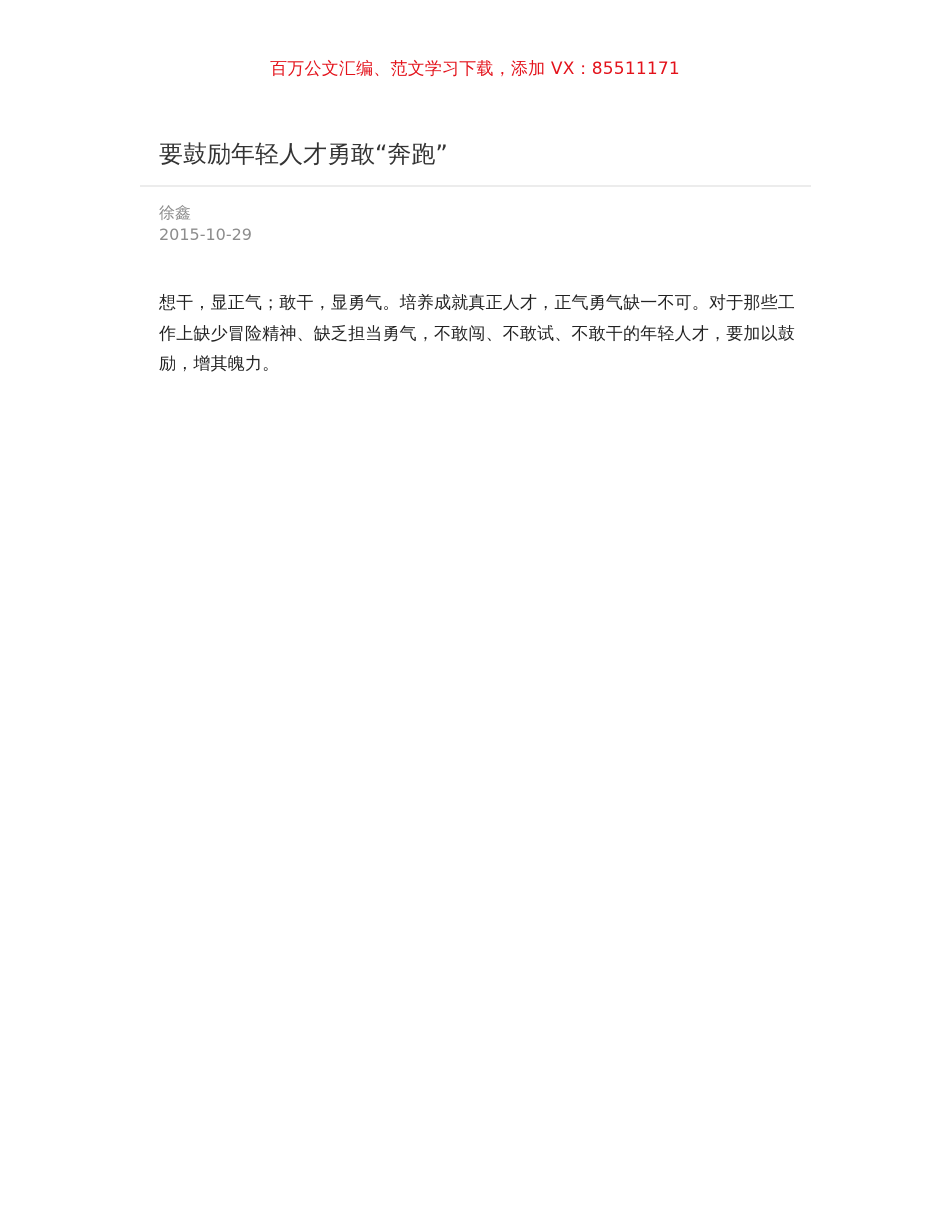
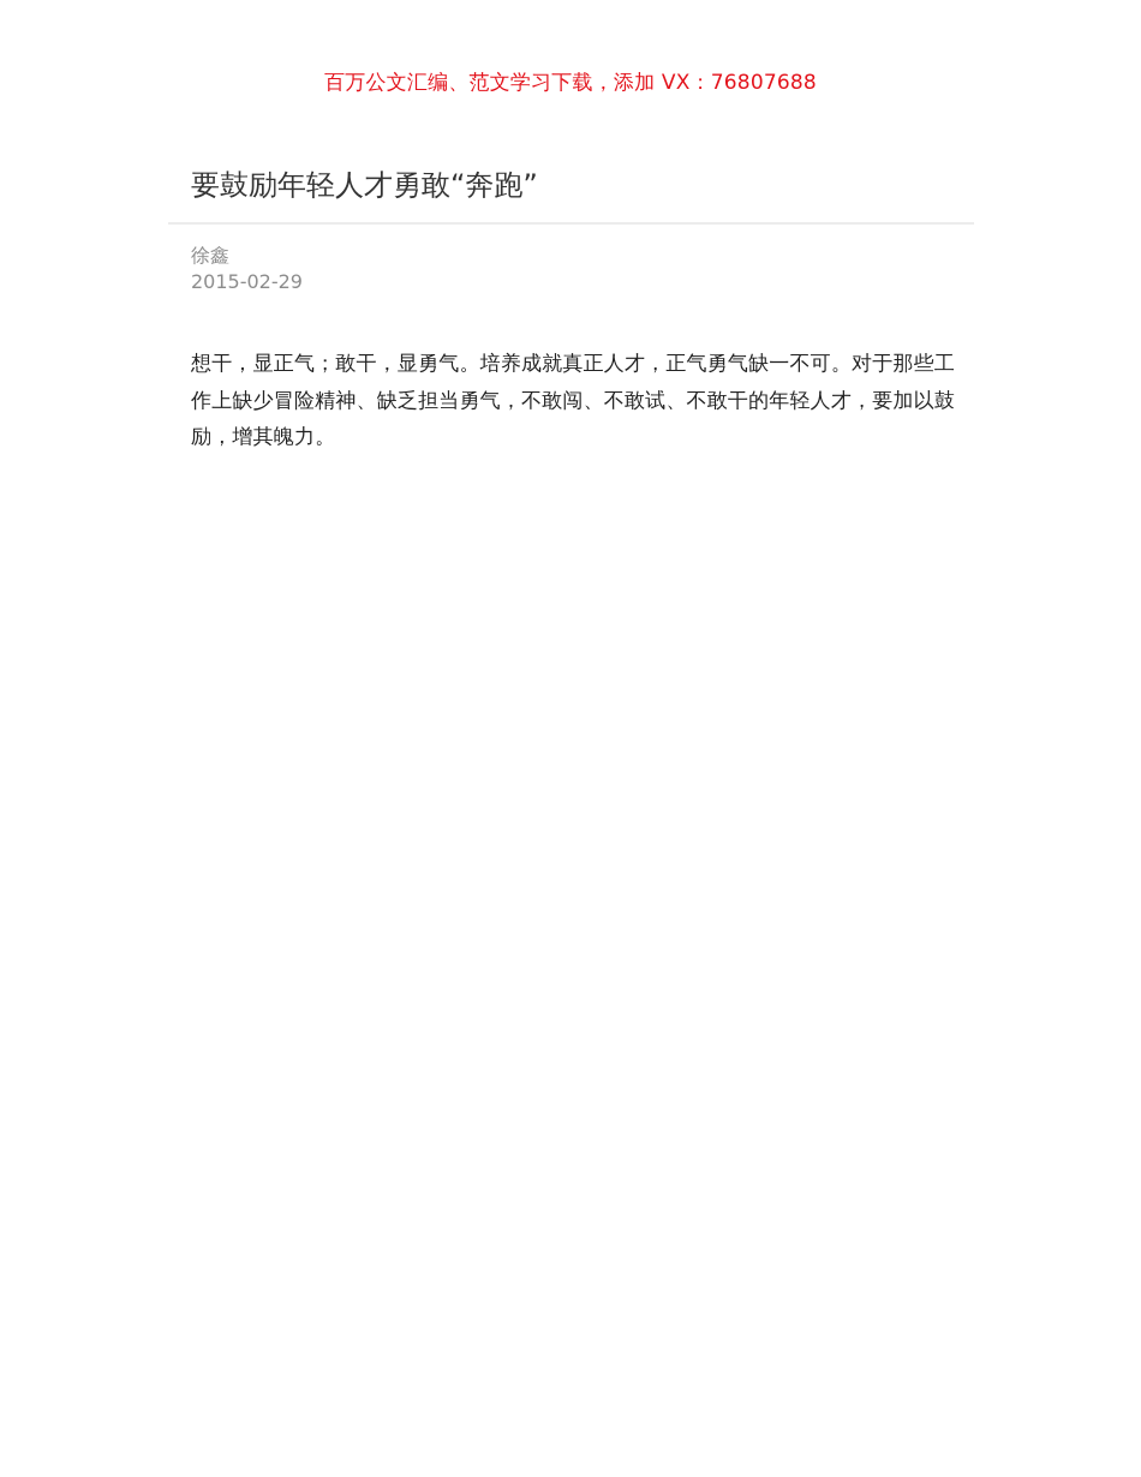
- 百万公文汇编、范文学习下载，添加 VX：85511171
+ 百万公文汇编、范文学习下载，添加 VX：76807688
  要鼓励年轻人才勇敢“奔跑”
  徐鑫
- 2015-10-29
+ 2015-02-29
  想干，显正气；敢干，显勇气。培养成就真正人才，正气勇气缺一不可。对于那些工作上缺少冒险精神、缺乏担当勇气，不敢闯、不敢试、不敢干的年轻人才，要加以鼓励，增其魄力。
